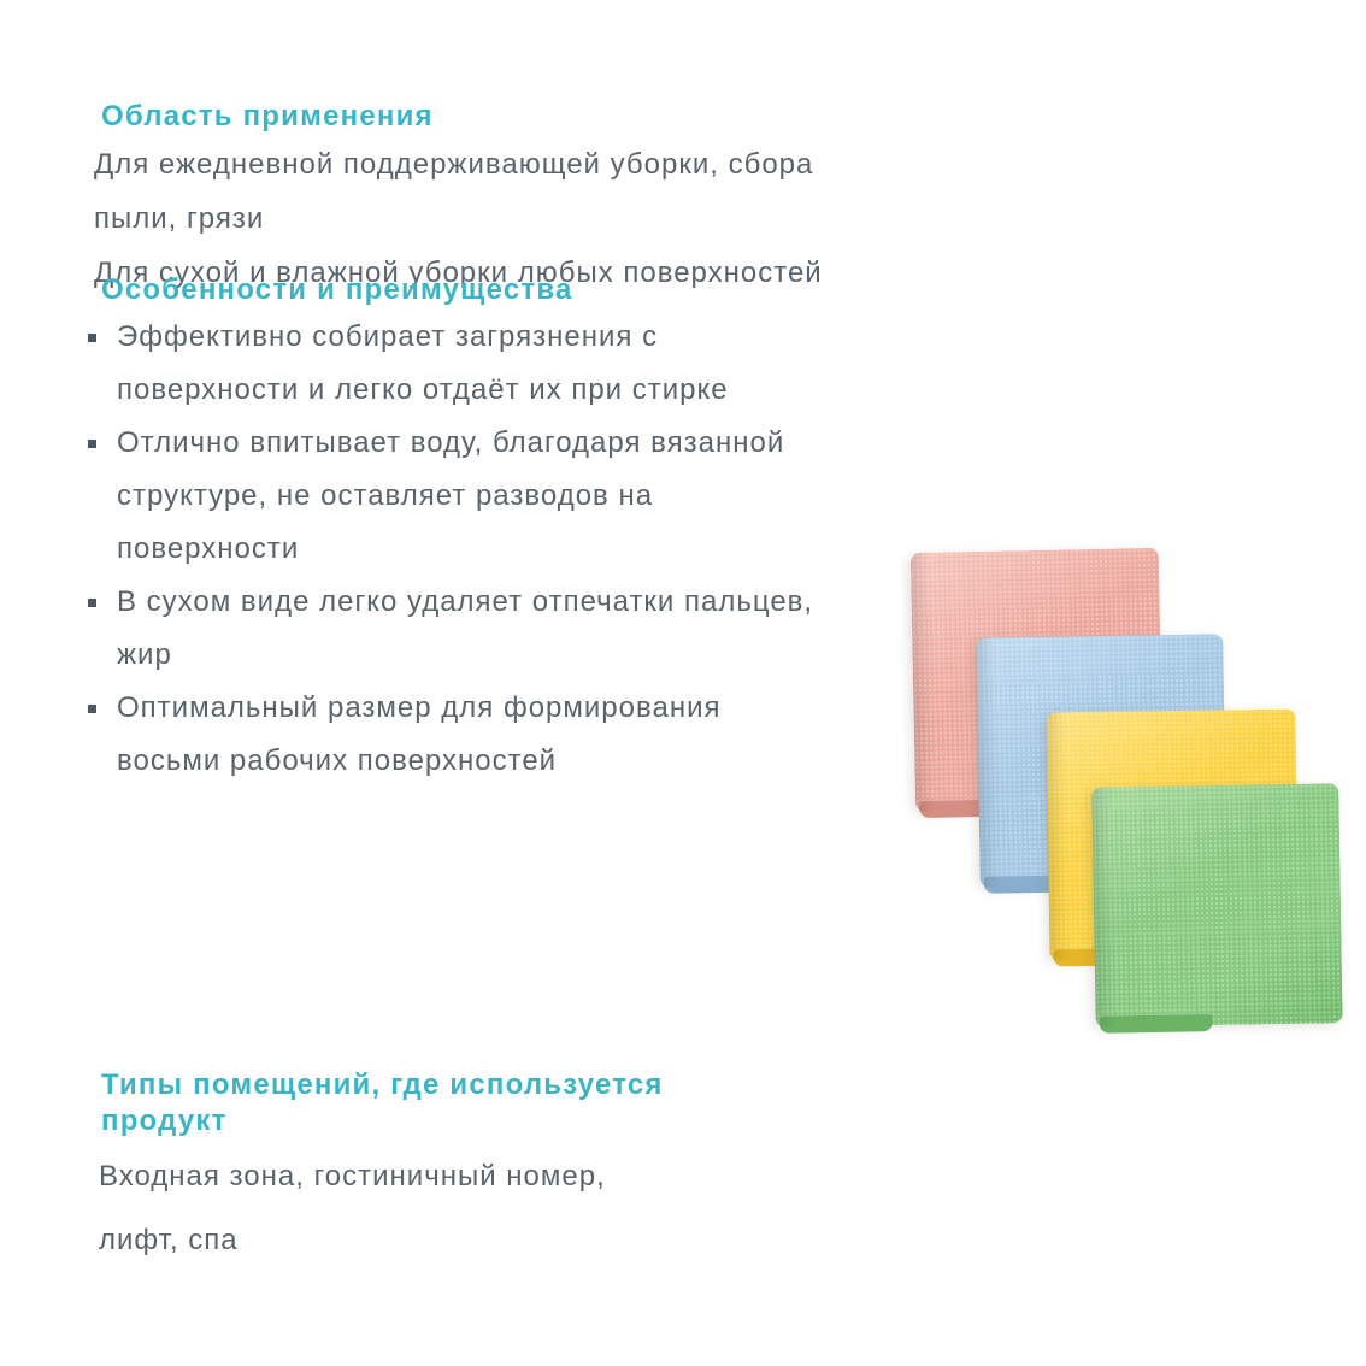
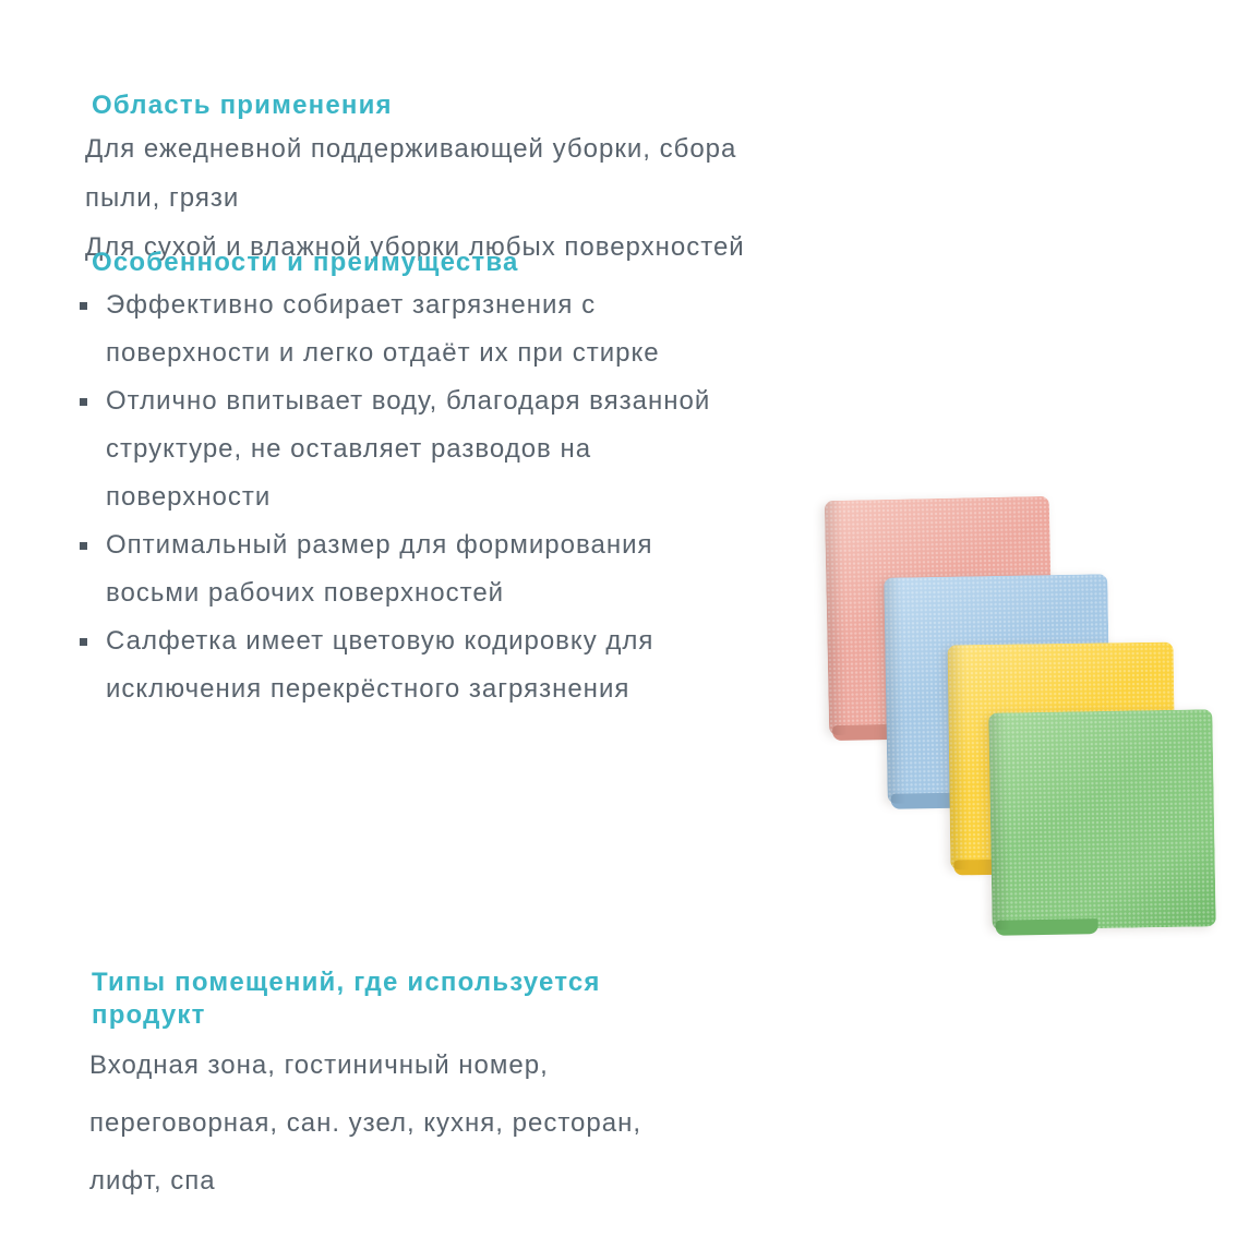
  Область применения
  Для ежедневной поддерживающей уборки, сбора пыли, грязи
  Для сухой и влажной уборки любых поверхностей
  Особенности и преимущества
  Эффективно собирает загрязнения с
  поверхности и легко отдаёт их при стирке
  Отлично впитывает воду, благодаря вязанной
  структуре, не оставляет разводов на
  поверхности
- В сухом виде легко удаляет отпечатки пальцев,
- жир
  Оптимальный размер для формирования
  восьми рабочих поверхностей
+ Салфетка имеет цветовую кодировку для
+ исключения перекрёстного загрязнения
  Типы помещений, где используется
  продукт
  Входная зона, гостиничный номер,
+ переговорная, сан. узел, кухня, ресторан,
  лифт, спа
